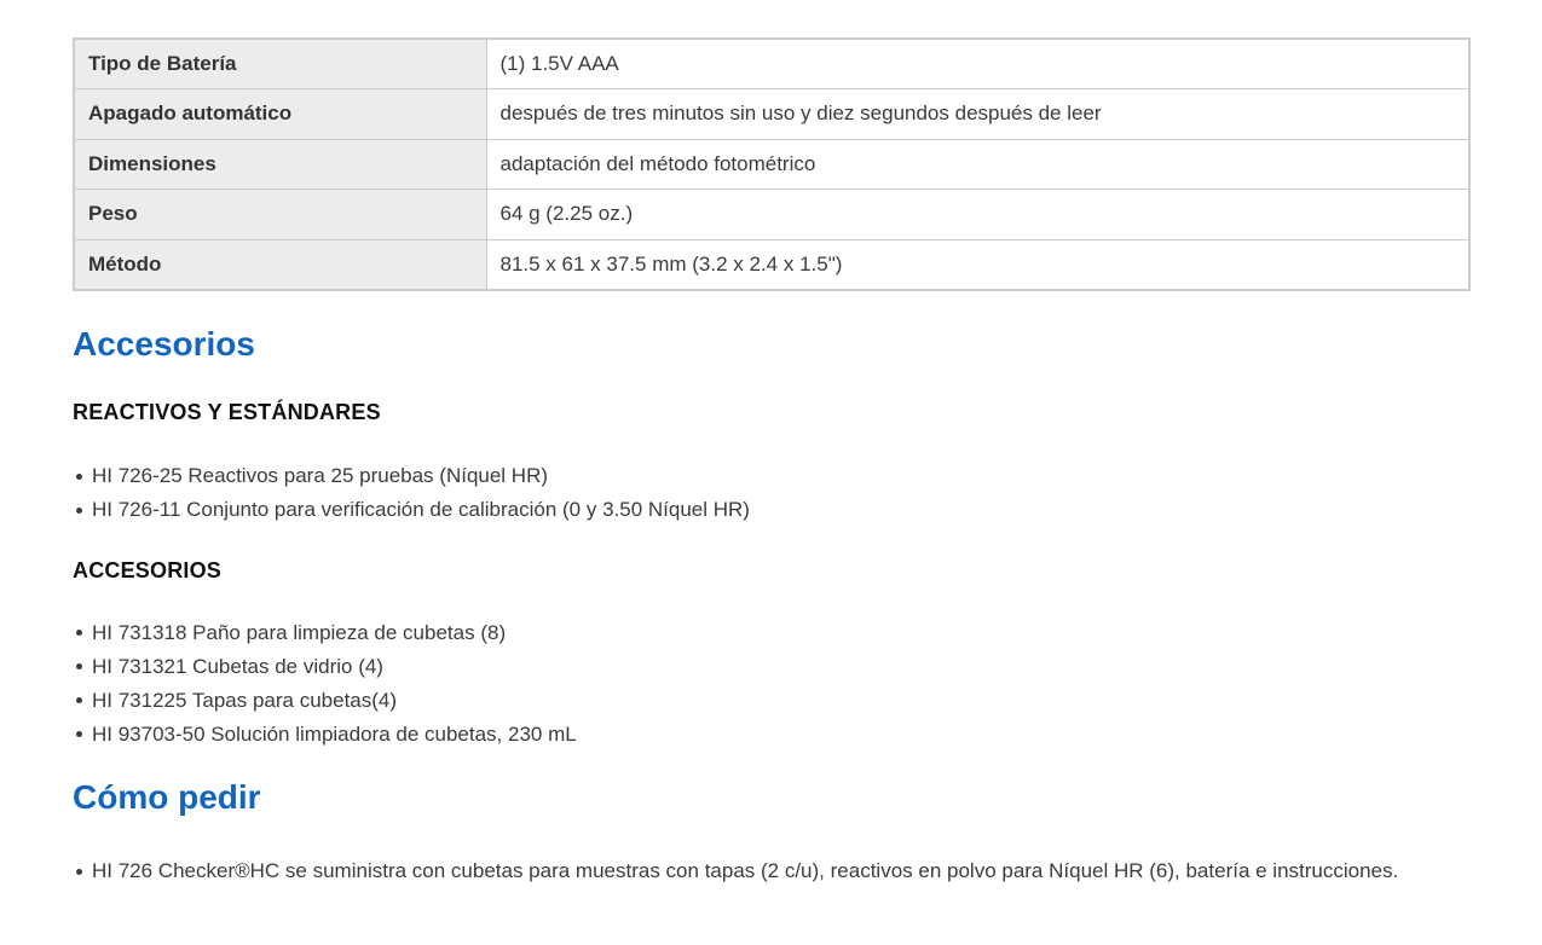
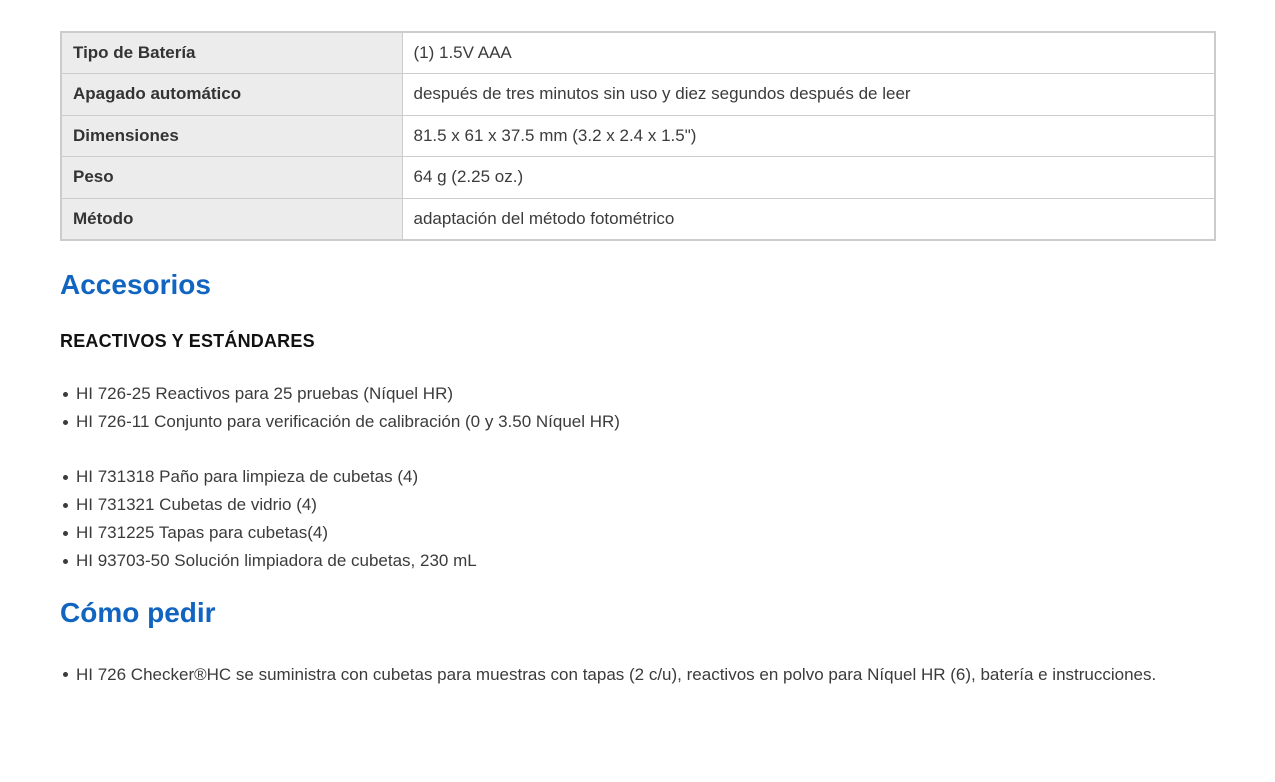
  Tipo de Batería	(1) 1.5V AAA
  Apagado automático	después de tres minutos sin uso y diez segundos después de leer
- Dimensiones	adaptación del método fotométrico
+ Dimensiones	81.5 x 61 x 37.5 mm (3.2 x 2.4 x 1.5")
  Peso	64 g (2.25 oz.)
- Método	81.5 x 61 x 37.5 mm (3.2 x 2.4 x 1.5")
+ Método	adaptación del método fotométrico
  Accesorios
  REACTIVOS Y ESTÁNDARES
  HI 726-25 Reactivos para 25 pruebas (Níquel HR)
  HI 726-11 Conjunto para verificación de calibración (0 y 3.50 Níquel HR)
- ACCESORIOS
- HI 731318 Paño para limpieza de cubetas (8)
+ HI 731318 Paño para limpieza de cubetas (4)
  HI 731321 Cubetas de vidrio (4)
  HI 731225 Tapas para cubetas(4)
  HI 93703-50 Solución limpiadora de cubetas, 230 mL
  Cómo pedir
  HI 726 Checker®HC se suministra con cubetas para muestras con tapas (2 c/u), reactivos en polvo para Níquel HR (6), batería e instrucciones.
